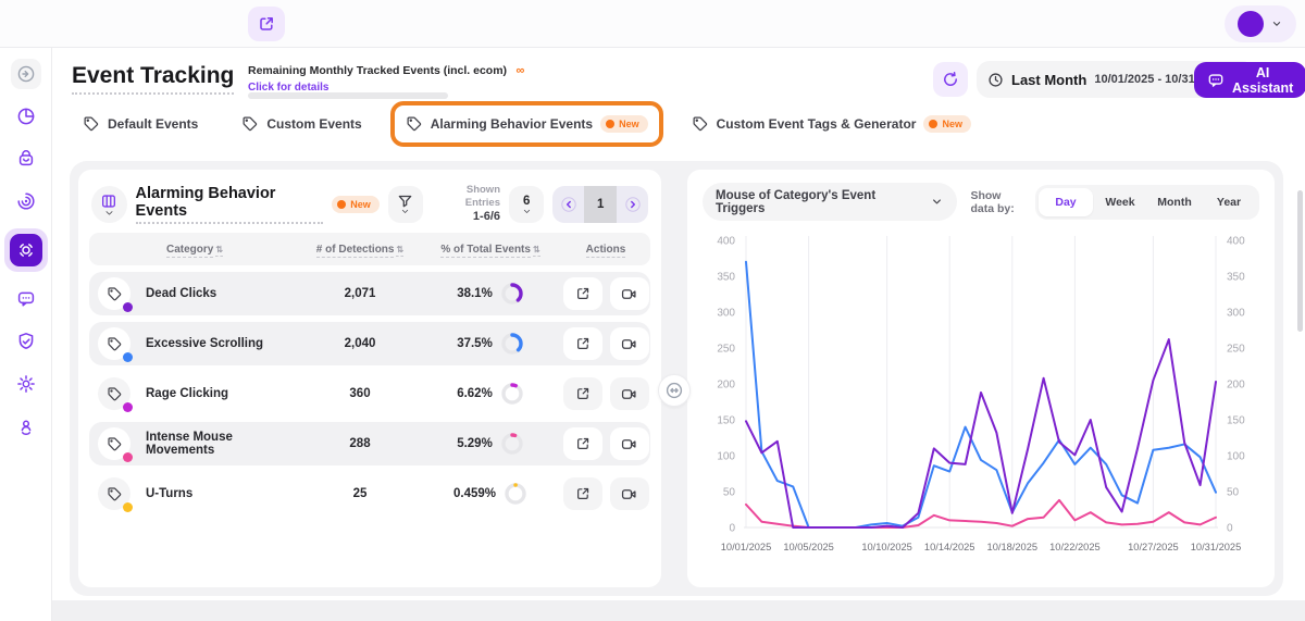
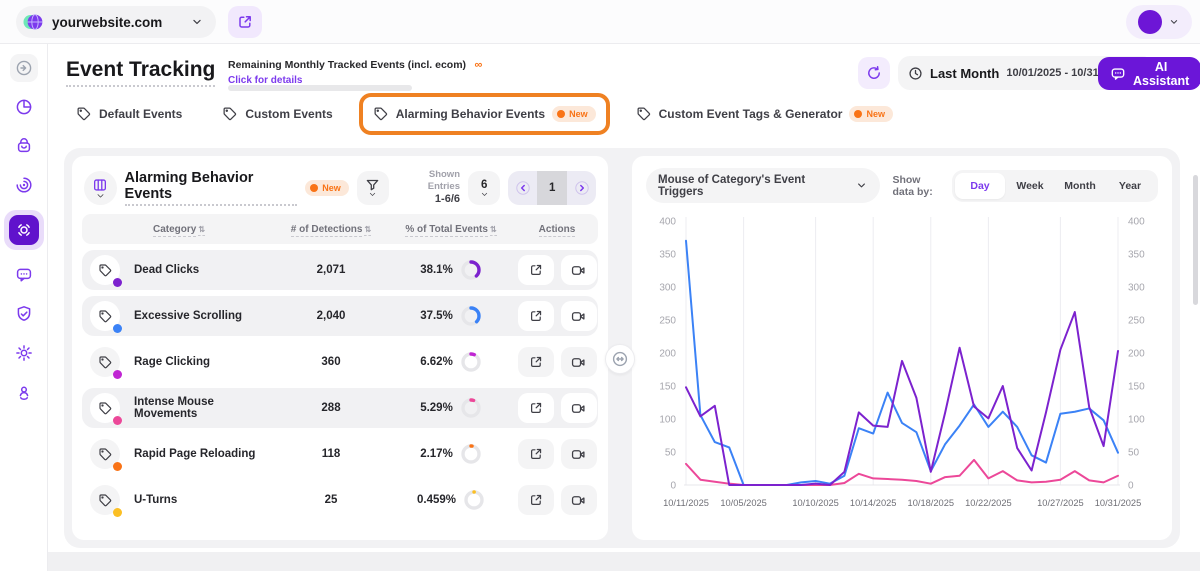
+ yourwebsite.com
  Event Tracking
  Remaining Monthly Tracked Events (incl. ecom) ∞
  Click for details
  Last Month
  10/01/2025 - 10/31
  AI Assistant
  Default Events
  Custom Events
  Alarming Behavior Events
  New
  Custom Event Tags & Generator
  New
  Alarming Behavior Events
  New
  Shown Entries
  1-6/6
  6
  1
  Category ⇅
  # of Detections ⇅
  % of Total Events ⇅
  Actions
  Dead Clicks
  2,071
  38.1%
  Excessive Scrolling
  2,040
  37.5%
  Rage Clicking
  360
  6.62%
  Intense Mouse Movements
  288
  5.29%
+ Rapid Page Reloading
+ 118
+ 2.17%
  U-Turns
  25
  0.459%
  Mouse of Category's Event Triggers
  Show data by:
  Day
  Week
  Month
  Year
- 10/01/2025
+ 10/11/2025
  10/05/2025
  10/10/2025
  10/14/2025
  10/18/2025
  10/22/2025
  10/27/2025
  10/31/2025
  0
  0
  50
  50
  100
  100
  150
  150
  200
  200
  250
  250
  300
  300
  350
  350
  400
  400
